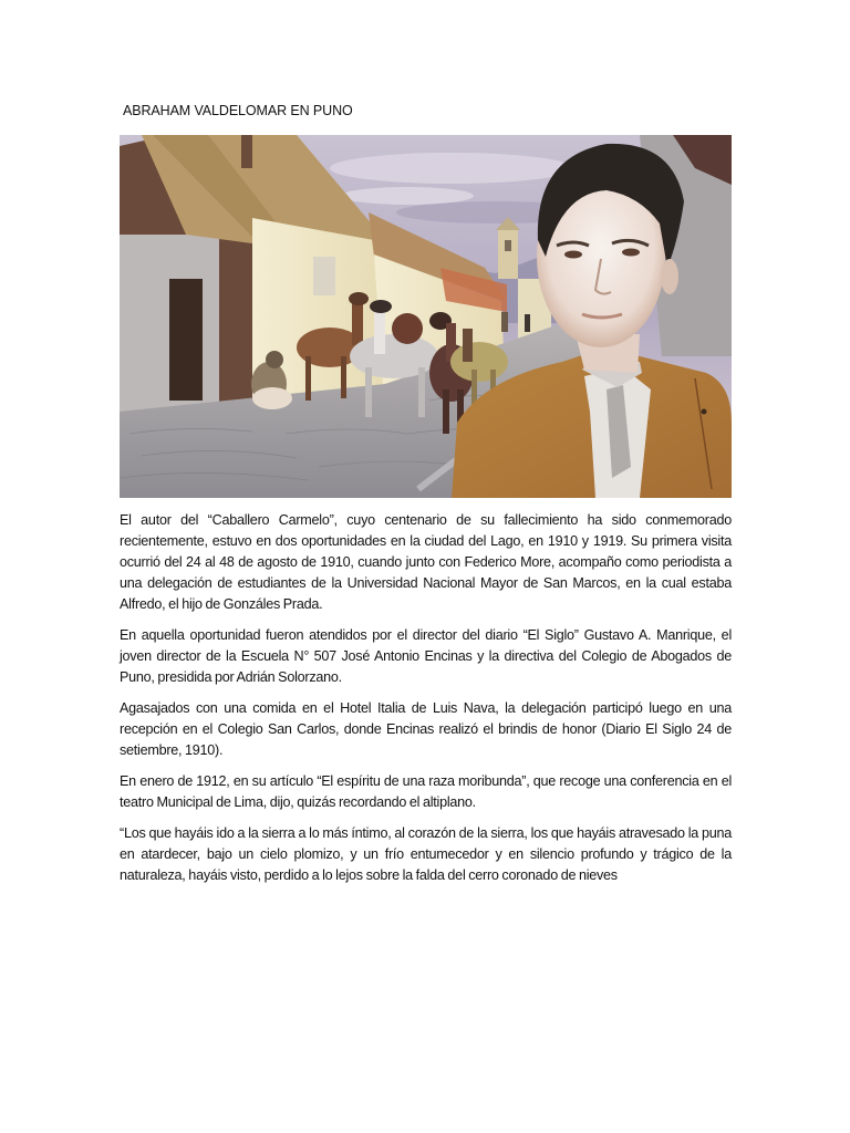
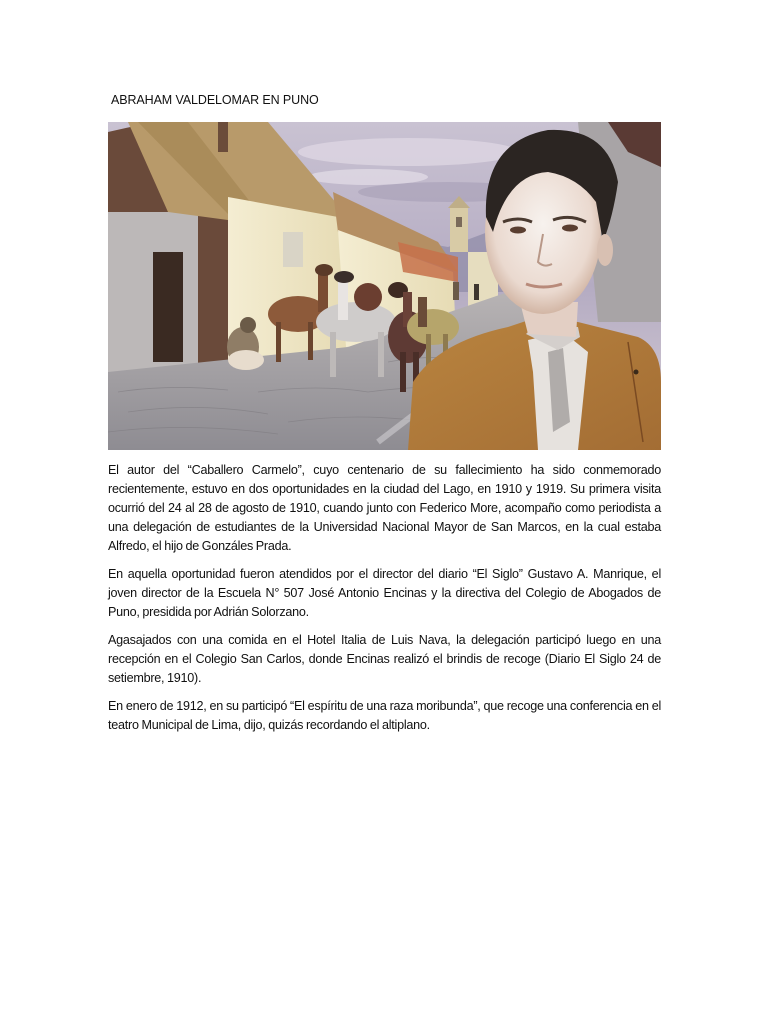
  ABRAHAM VALDELOMAR EN PUNO
- El autor del “Caballero Carmelo”, cuyo centenario de su fallecimiento ha sido conmemorado recientemente, estuvo en dos oportunidades en la ciudad del Lago, en 1910 y 1919. Su primera visita ocurrió del 24 al 48 de agosto de 1910, cuando junto con Federico More, acompaño como periodista a una delegación de estudiantes de la Universidad Nacional Mayor de San Marcos, en la cual estaba Alfredo, el hijo de Gonzáles Prada.
+ El autor del “Caballero Carmelo”, cuyo centenario de su fallecimiento ha sido conmemorado recientemente, estuvo en dos oportunidades en la ciudad del Lago, en 1910 y 1919. Su primera visita ocurrió del 24 al 28 de agosto de 1910, cuando junto con Federico More, acompaño como periodista a una delegación de estudiantes de la Universidad Nacional Mayor de San Marcos, en la cual estaba Alfredo, el hijo de Gonzáles Prada.
  En aquella oportunidad fueron atendidos por el director del diario “El Siglo” Gustavo A. Manrique, el joven director de la Escuela N° 507 José Antonio Encinas y la directiva del Colegio de Abogados de Puno, presidida por Adrián Solorzano.
- Agasajados con una comida en el Hotel Italia de Luis Nava, la delegación participó luego en una recepción en el Colegio San Carlos, donde Encinas realizó el brindis de honor (Diario El Siglo 24 de setiembre, 1910).
+ Agasajados con una comida en el Hotel Italia de Luis Nava, la delegación participó luego en una recepción en el Colegio San Carlos, donde Encinas realizó el brindis de recoge (Diario El Siglo 24 de setiembre, 1910).
- En enero de 1912, en su artículo “El espíritu de una raza moribunda”, que recoge una conferencia en el teatro Municipal de Lima, dijo, quizás recordando el altiplano.
+ En enero de 1912, en su participó “El espíritu de una raza moribunda”, que recoge una conferencia en el teatro Municipal de Lima, dijo, quizás recordando el altiplano.
- “Los que hayáis ido a la sierra a lo más íntimo, al corazón de la sierra, los que hayáis atravesado la puna en atardecer, bajo un cielo plomizo, y un frío entumecedor y en silencio profundo y trágico de la naturaleza, hayáis visto, perdido a lo lejos sobre la falda del cerro coronado de nieves
